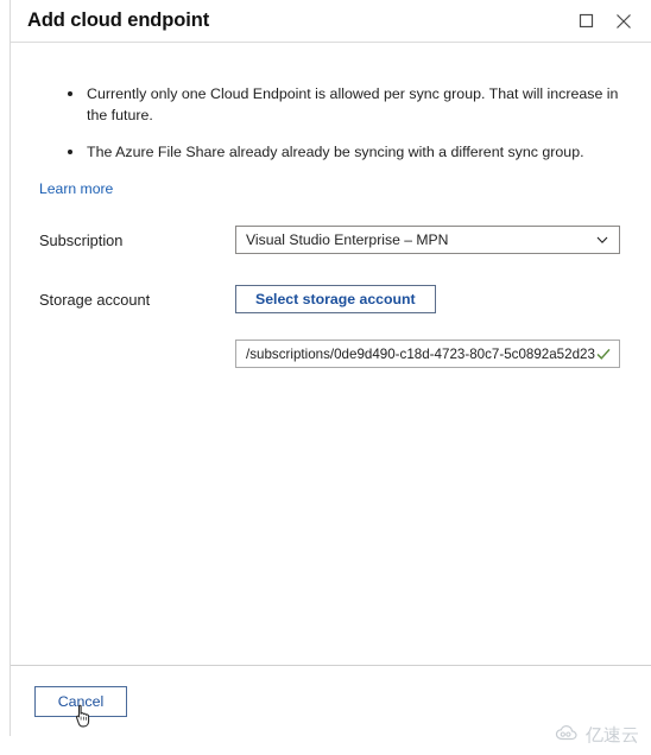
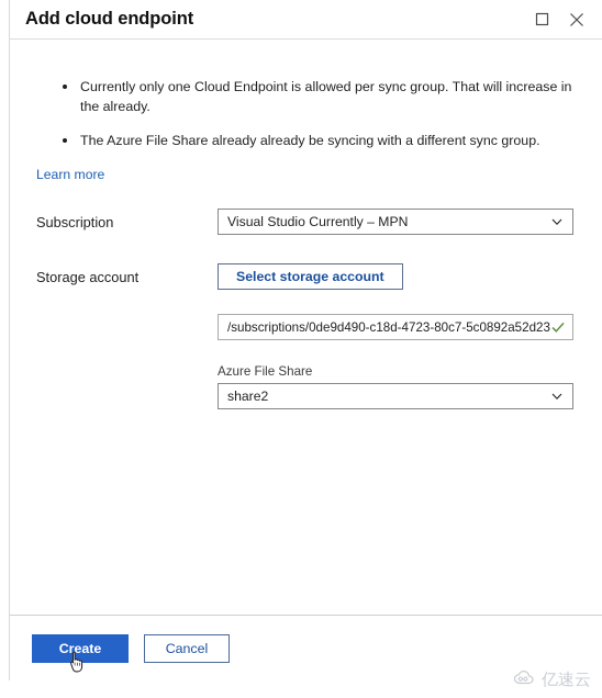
  Add cloud endpoint
- Currently only one Cloud Endpoint is allowed per sync group. That will increase in the future.
+ Currently only one Cloud Endpoint is allowed per sync group. That will increase in the already.
  The Azure File Share already already be syncing with a different sync group.
  Learn more
  Subscription
- Visual Studio Enterprise – MPN
+ Visual Studio Currently – MPN
  Storage account
  Select storage account
  /subscriptions/0de9d490-c18d-4723-80c7-5c0892a52d23
+ Azure File Share
+ share2
+ Create
  Cancel
  亿速云
